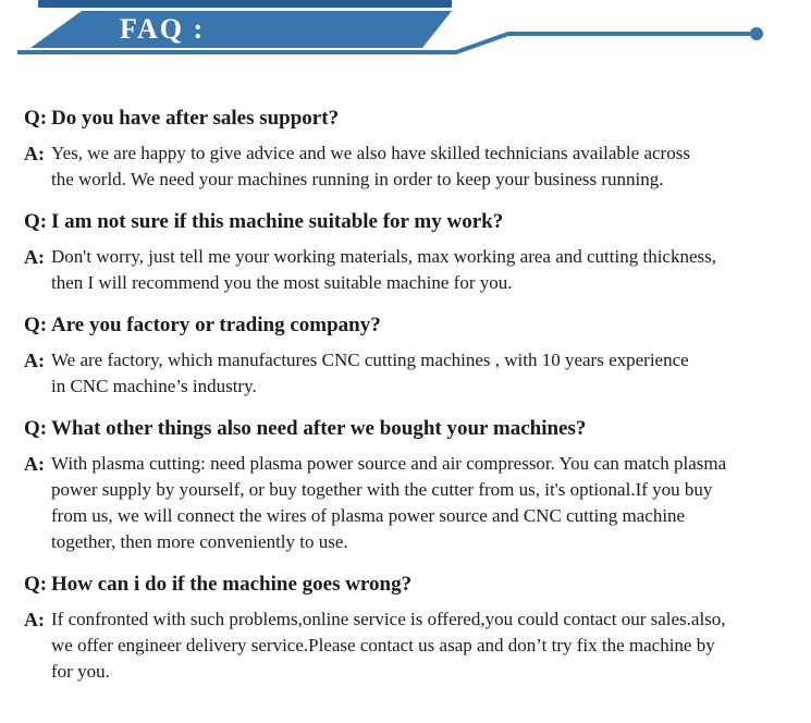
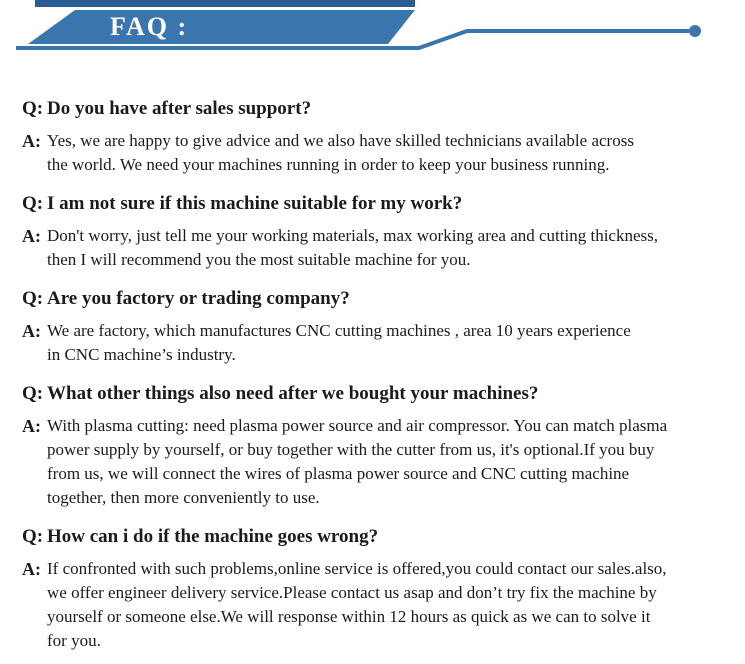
  FAQ :
  Q:
  Do you have after sales support?
  A:
  Yes, we are happy to give advice and we also have skilled technicians available across
  the world. We need your machines running in order to keep your business running.
  Q:
  I am not sure if this machine suitable for my work?
  A:
  Don't worry, just tell me your working materials, max working area and cutting thickness,
  then I will recommend you the most suitable machine for you.
  Q:
  Are you factory or trading company?
  A:
- We are factory, which manufactures CNC cutting machines , with 10 years experience
+ We are factory, which manufactures CNC cutting machines , area 10 years experience
  in CNC machine’s industry.
  Q:
  What other things also need after we bought your machines?
  A:
  With plasma cutting: need plasma power source and air compressor. You can match plasma
  power supply by yourself, or buy together with the cutter from us, it's optional.If you buy
  from us, we will connect the wires of plasma power source and CNC cutting machine
  together, then more conveniently to use.
  Q:
  How can i do if the machine goes wrong?
  A:
  If confronted with such problems,online service is offered,you could contact our sales.also,
  we offer engineer delivery service.Please contact us asap and don’t try fix the machine by
+ yourself or someone else.We will response within 12 hours as quick as we can to solve it
  for you.
